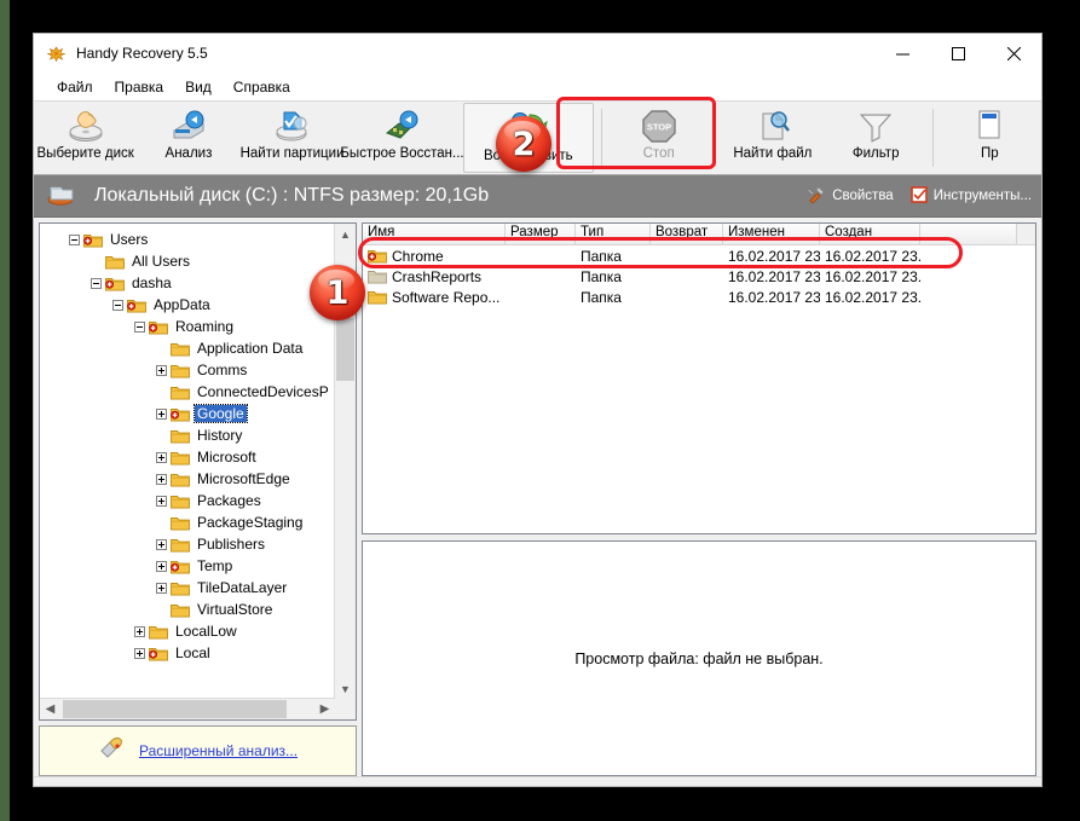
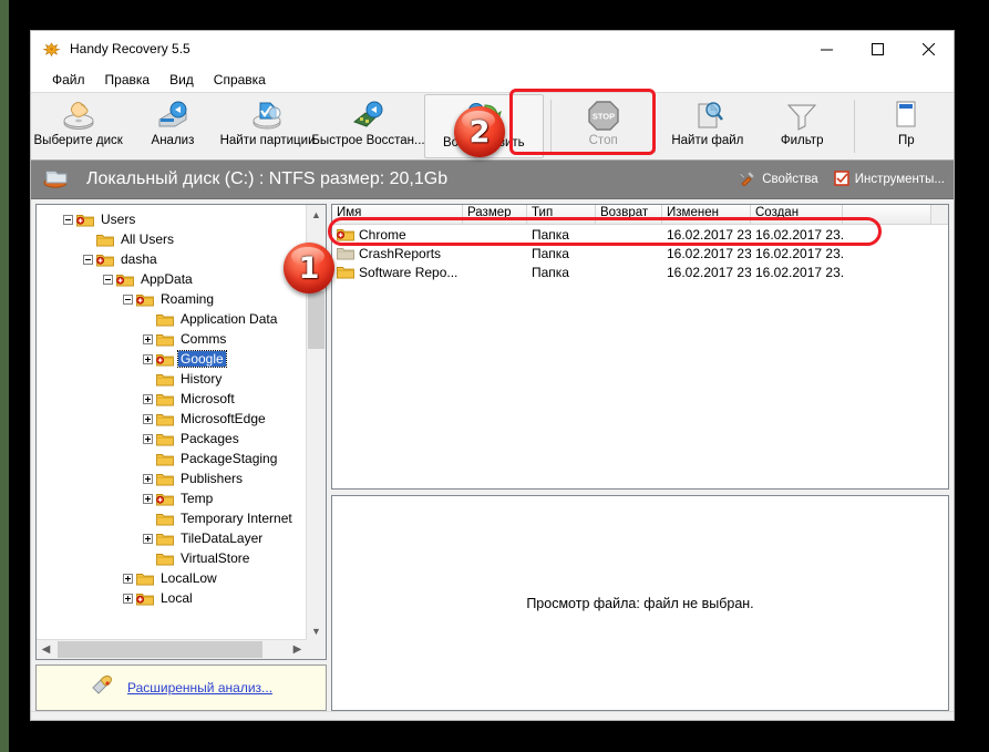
  Handy Recovery 5.5
  Файл
  Правка
  Вид
  Справка
  Выберите диск
  Анализ
  Найти партиции
  Быстрое Восстан..
  STOP
  Стоп
  Найти файл
  Фильтр
  Пр
  Локальный диск (C:) : NTFS размер: 20,1Gb
  Свойства
  Инструменты...
  Users
  All Users
  dasha
  AppData
  Roaming
  Application Data
  Comms
- ConnectedDevicesP
  Google
  History
  Microsoft
  MicrosoftEdge
  Packages
  PackageStaging
  Publishers
  Temp
+ Temporary Internet
  TileDataLayer
  VirtualStore
  LocalLow
  Local
  ▲
  ▼
  ◀
  ▶
  Расширенный анализ...
  Имя
  Размер
  Тип
  Возврат
  Изменен
  Создан
  Chrome
  Папка
  16.02.2017 23
  16.02.2017 23.
  CrashReports
  Папка
  16.02.2017 23
  16.02.2017 23.
  Software Repo...
  Папка
  16.02.2017 23
  16.02.2017 23.
  Просмотр файла: файл не выбран.
  1
  2
